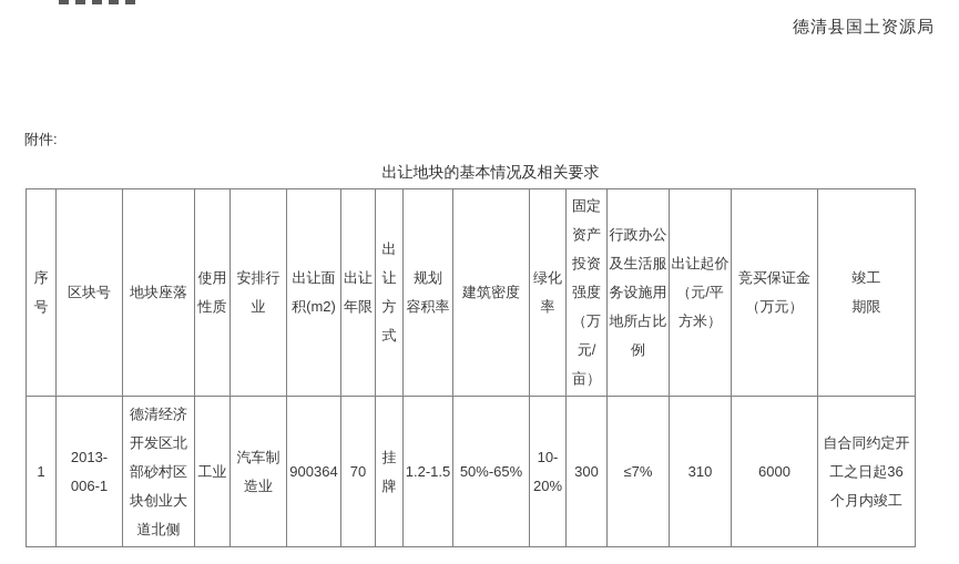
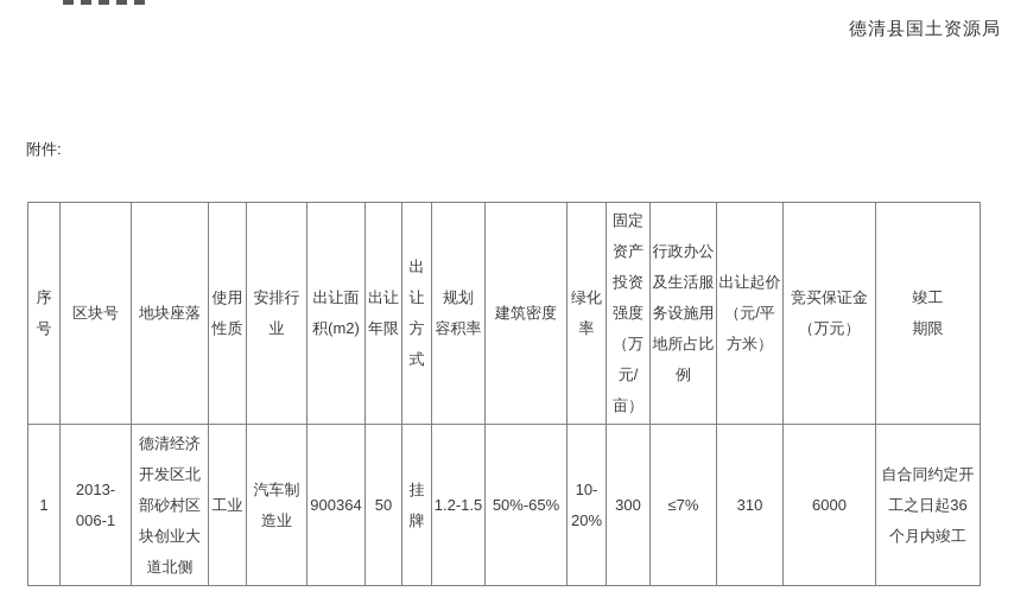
  德清县国土资源局
  附件:
- 出让地块的基本情况及相关要求
  序号	区块号	地块座落	使用 性质	安排行 业	出让面 积(m2)	出让 年限	出 让 方 式	规划 容积率	建筑密度	绿化 率	固定 资产 投资 强度 （万 元/ 亩）	行政办公 及生活服 务设施用 地所占比 例	出让起价 （元/平 方米）	竞买保证金 （万元）	竣工 期限
- 1	2013- 006-1	德清经济 开发区北 部砂村区 块创业大 道北侧	工业	汽车制 造业	900364	70	挂 牌	1.2-1.5	50%-65%	10- 20%	300	≤7%	310	6000	自合同约定开 工之日起36 个月内竣工
+ 1	2013- 006-1	德清经济 开发区北 部砂村区 块创业大 道北侧	工业	汽车制 造业	900364	50	挂 牌	1.2-1.5	50%-65%	10- 20%	300	≤7%	310	6000	自合同约定开 工之日起36 个月内竣工
